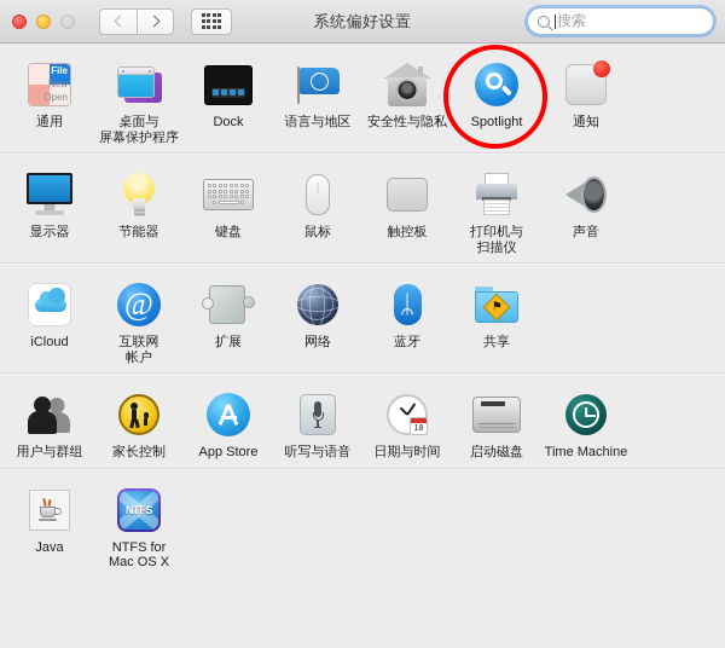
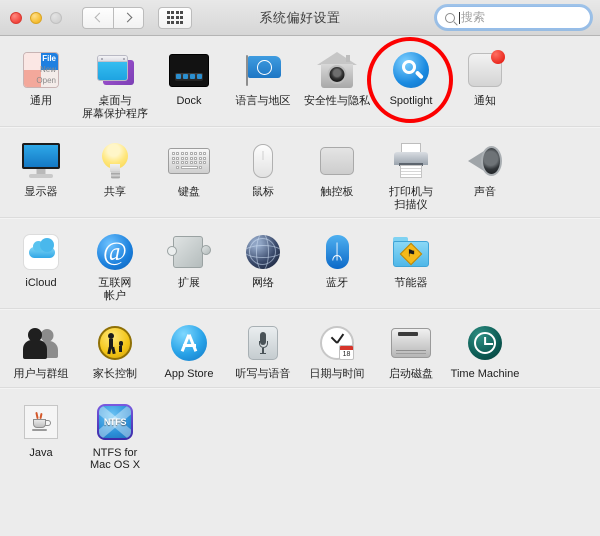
  系统偏好设置
  搜索
  File
  New
  Open
  通用
  桌面与
  屏幕保护程序
  Dock
  语言与地区
  安全性与隐私
  Spotlight
  通知
  显示器
- 节能器
+ 共享
  键盘
  鼠标
  触控板
  打印机与
  扫描仪
  声音
  iCloud
  @
  互联网
  帐户
  扩展
  网络
  ᛦ
  蓝牙
- 共享
+ 节能器
  用户与群组
  家长控制
  App Store
  听写与语音
  日期与时间
  启动磁盘
  Time Machine
  Java
  NTFS
  NTFS for
  Mac OS X
